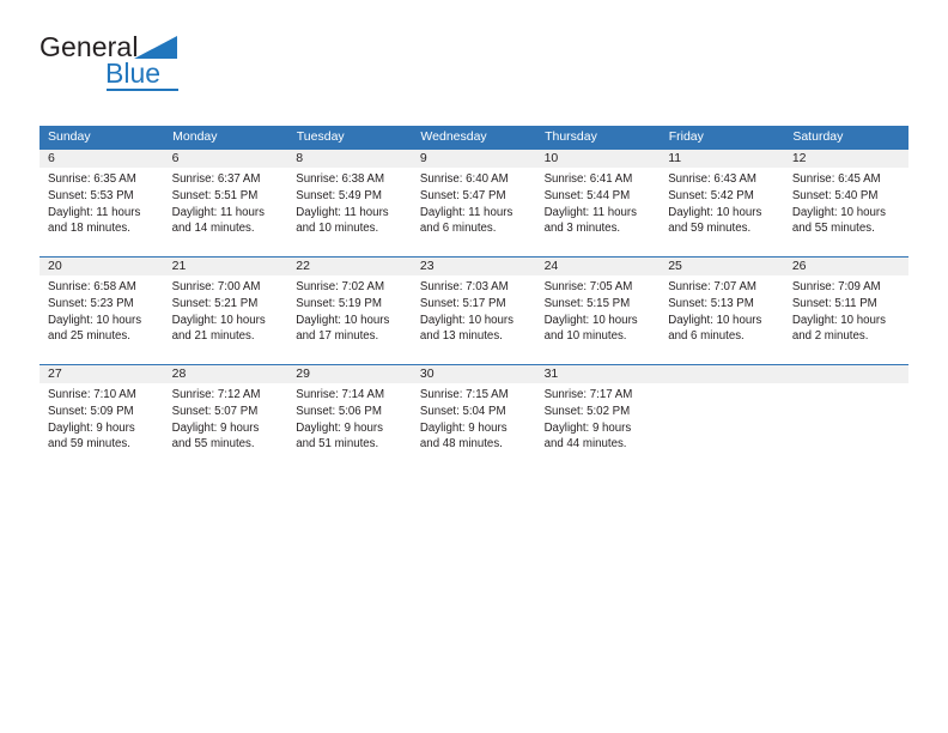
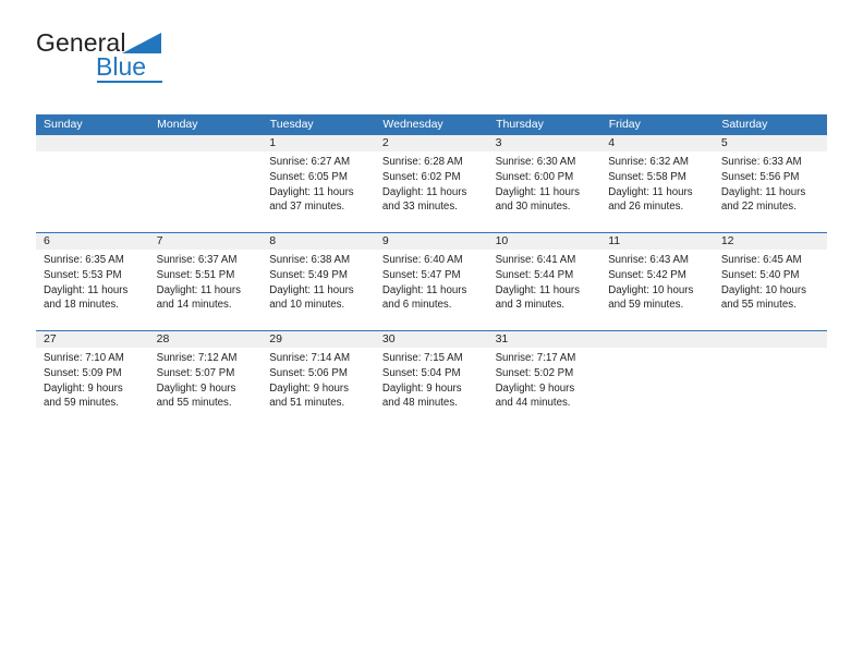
  General
  Blue
  Sunday	Monday	Tuesday	Wednesday	Thursday	Friday	Saturday
+ 		1Sunrise: 6:27 AMSunset: 6:05 PMDaylight: 11 hoursand 37 minutes.	2Sunrise: 6:28 AMSunset: 6:02 PMDaylight: 11 hoursand 33 minutes.	3Sunrise: 6:30 AMSunset: 6:00 PMDaylight: 11 hoursand 30 minutes.	4Sunrise: 6:32 AMSunset: 5:58 PMDaylight: 11 hoursand 26 minutes.	5Sunrise: 6:33 AMSunset: 5:56 PMDaylight: 11 hoursand 22 minutes.
- 6Sunrise: 6:35 AMSunset: 5:53 PMDaylight: 11 hoursand 18 minutes.	6Sunrise: 6:37 AMSunset: 5:51 PMDaylight: 11 hoursand 14 minutes.	8Sunrise: 6:38 AMSunset: 5:49 PMDaylight: 11 hoursand 10 minutes.	9Sunrise: 6:40 AMSunset: 5:47 PMDaylight: 11 hoursand 6 minutes.	10Sunrise: 6:41 AMSunset: 5:44 PMDaylight: 11 hoursand 3 minutes.	11Sunrise: 6:43 AMSunset: 5:42 PMDaylight: 10 hoursand 59 minutes.	12Sunrise: 6:45 AMSunset: 5:40 PMDaylight: 10 hoursand 55 minutes.
+ 6Sunrise: 6:35 AMSunset: 5:53 PMDaylight: 11 hoursand 18 minutes.	7Sunrise: 6:37 AMSunset: 5:51 PMDaylight: 11 hoursand 14 minutes.	8Sunrise: 6:38 AMSunset: 5:49 PMDaylight: 11 hoursand 10 minutes.	9Sunrise: 6:40 AMSunset: 5:47 PMDaylight: 11 hoursand 6 minutes.	10Sunrise: 6:41 AMSunset: 5:44 PMDaylight: 11 hoursand 3 minutes.	11Sunrise: 6:43 AMSunset: 5:42 PMDaylight: 10 hoursand 59 minutes.	12Sunrise: 6:45 AMSunset: 5:40 PMDaylight: 10 hoursand 55 minutes.
- 20Sunrise: 6:58 AMSunset: 5:23 PMDaylight: 10 hoursand 25 minutes.	21Sunrise: 7:00 AMSunset: 5:21 PMDaylight: 10 hoursand 21 minutes.	22Sunrise: 7:02 AMSunset: 5:19 PMDaylight: 10 hoursand 17 minutes.	23Sunrise: 7:03 AMSunset: 5:17 PMDaylight: 10 hoursand 13 minutes.	24Sunrise: 7:05 AMSunset: 5:15 PMDaylight: 10 hoursand 10 minutes.	25Sunrise: 7:07 AMSunset: 5:13 PMDaylight: 10 hoursand 6 minutes.	26Sunrise: 7:09 AMSunset: 5:11 PMDaylight: 10 hoursand 2 minutes.
  27Sunrise: 7:10 AMSunset: 5:09 PMDaylight: 9 hoursand 59 minutes.	28Sunrise: 7:12 AMSunset: 5:07 PMDaylight: 9 hoursand 55 minutes.	29Sunrise: 7:14 AMSunset: 5:06 PMDaylight: 9 hoursand 51 minutes.	30Sunrise: 7:15 AMSunset: 5:04 PMDaylight: 9 hoursand 48 minutes.	31Sunrise: 7:17 AMSunset: 5:02 PMDaylight: 9 hoursand 44 minutes.
